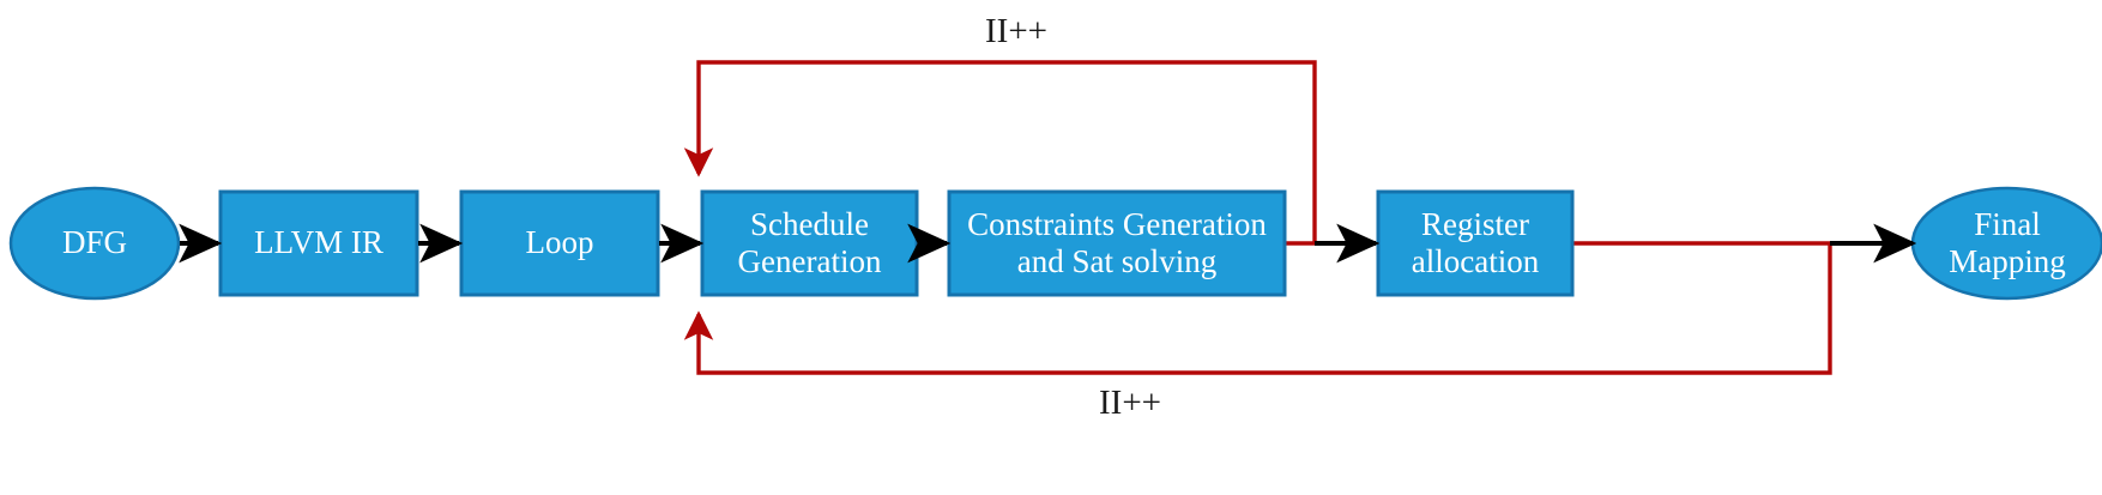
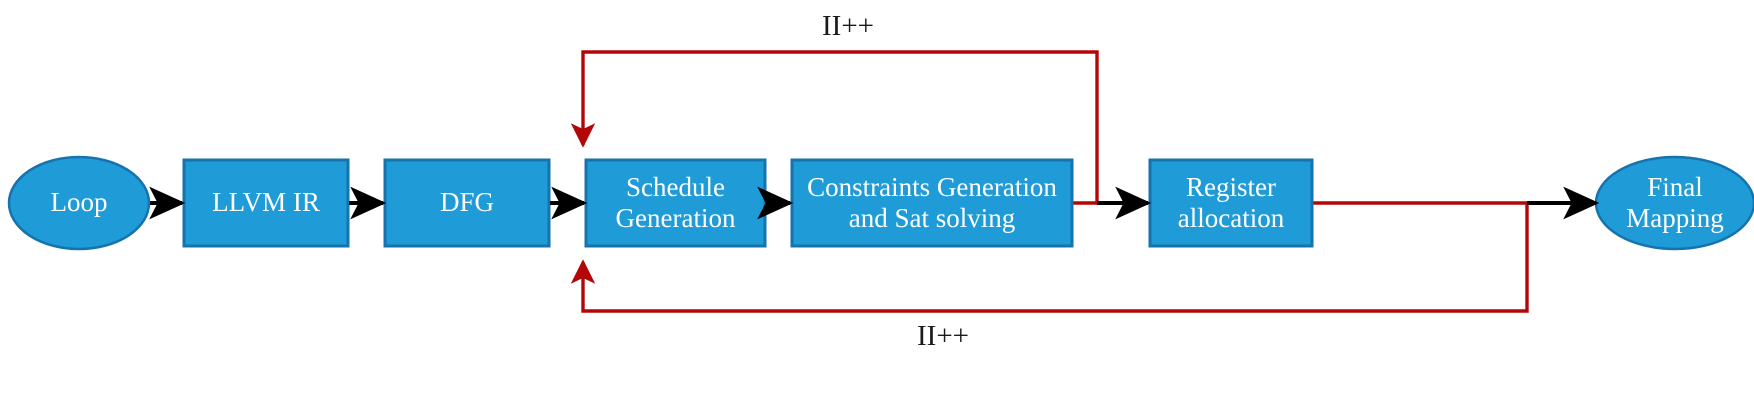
- DFG
+ Loop
  LLVM IR
- Loop
+ DFG
  Schedule
  Generation
  Constraints Generation
  and Sat solving
  Register
  allocation
  Final
  Mapping
  II++
  II++
